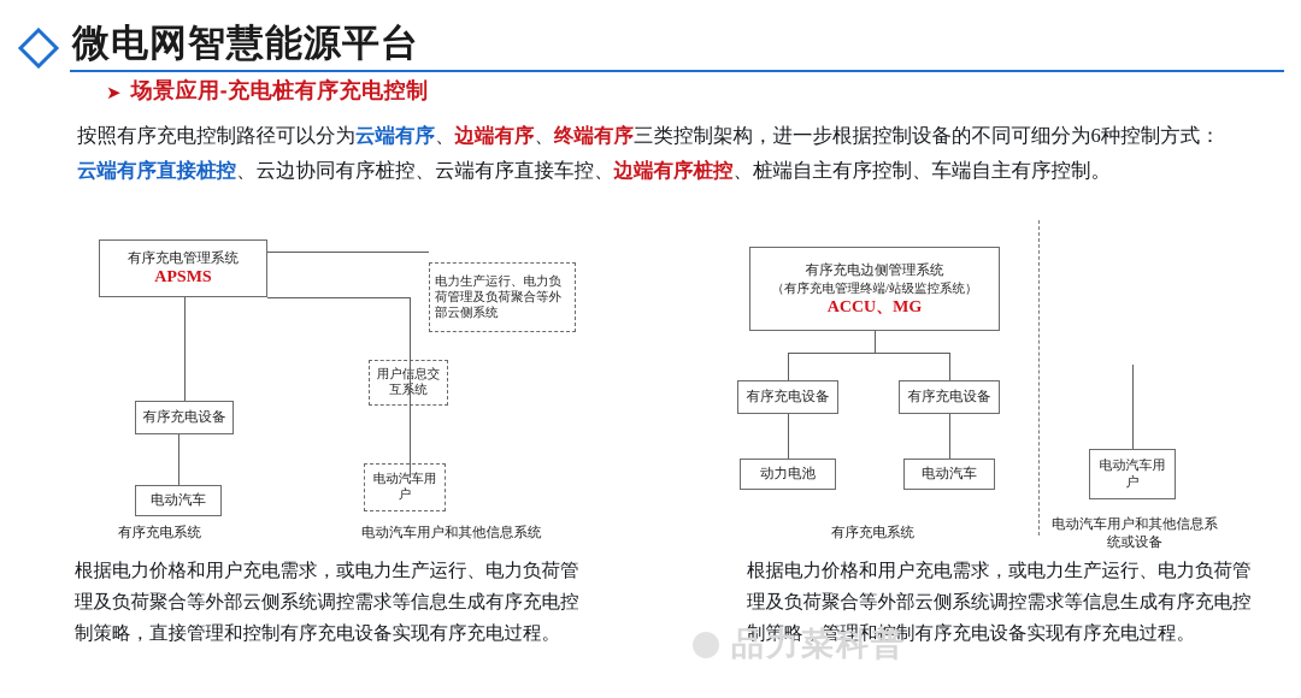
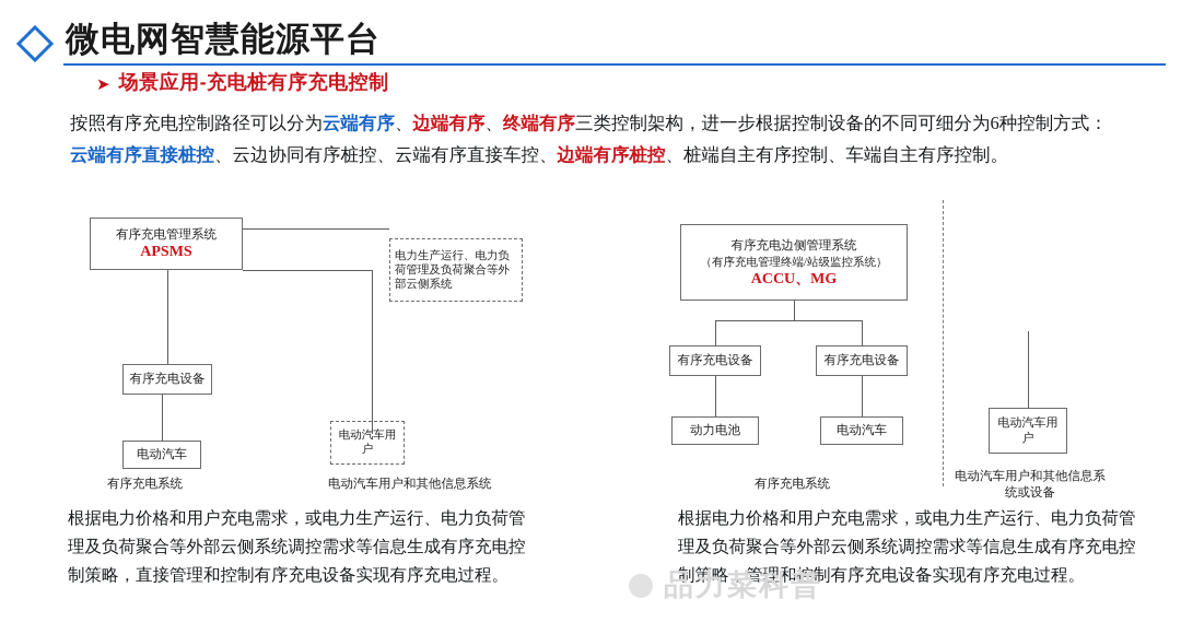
  微电网智慧能源平台
  ➤
  场景应用-充电桩有序充电控制
  按照有序充电控制路径可以分为云端有序、边端有序、终端有序三类控制架构，进一步根据控制设备的不同可细分为6种控制方式：云端有序直接桩控、云边协同有序桩控、云端有序直接车控、边端有序桩控、桩端自主有序控制、车端自主有序控制。
  有序充电管理系统
  APSMS
  电力生产运行、电力负荷管理及负荷聚合等外部云侧系统
- 用户信息交互系统
  有序充电设备
  电动汽车
  电动汽车用户
  有序充电系统
  电动汽车用户和其他信息系统
  有序充电边侧管理系统
  （有序充电管理终端/站级监控系统）
  ACCU、MG
  有序充电设备
  有序充电设备
  动力电池
  电动汽车
  电动汽车用户
  有序充电系统
  电动汽车用户和其他信息系统或设备
  根据电力价格和用户充电需求，或电力生产运行、电力负荷管理及负荷聚合等外部云侧系统调控需求等信息生成有序充电控制策略，直接管理和控制有序充电设备实现有序充电过程。
  根据电力价格和用户充电需求，或电力生产运行、电力负荷管理及负荷聚合等外部云侧系统调控需求等信息生成有序充电控制策略，管理和控制有序充电设备实现有序充电过程。
  品力菜科普
